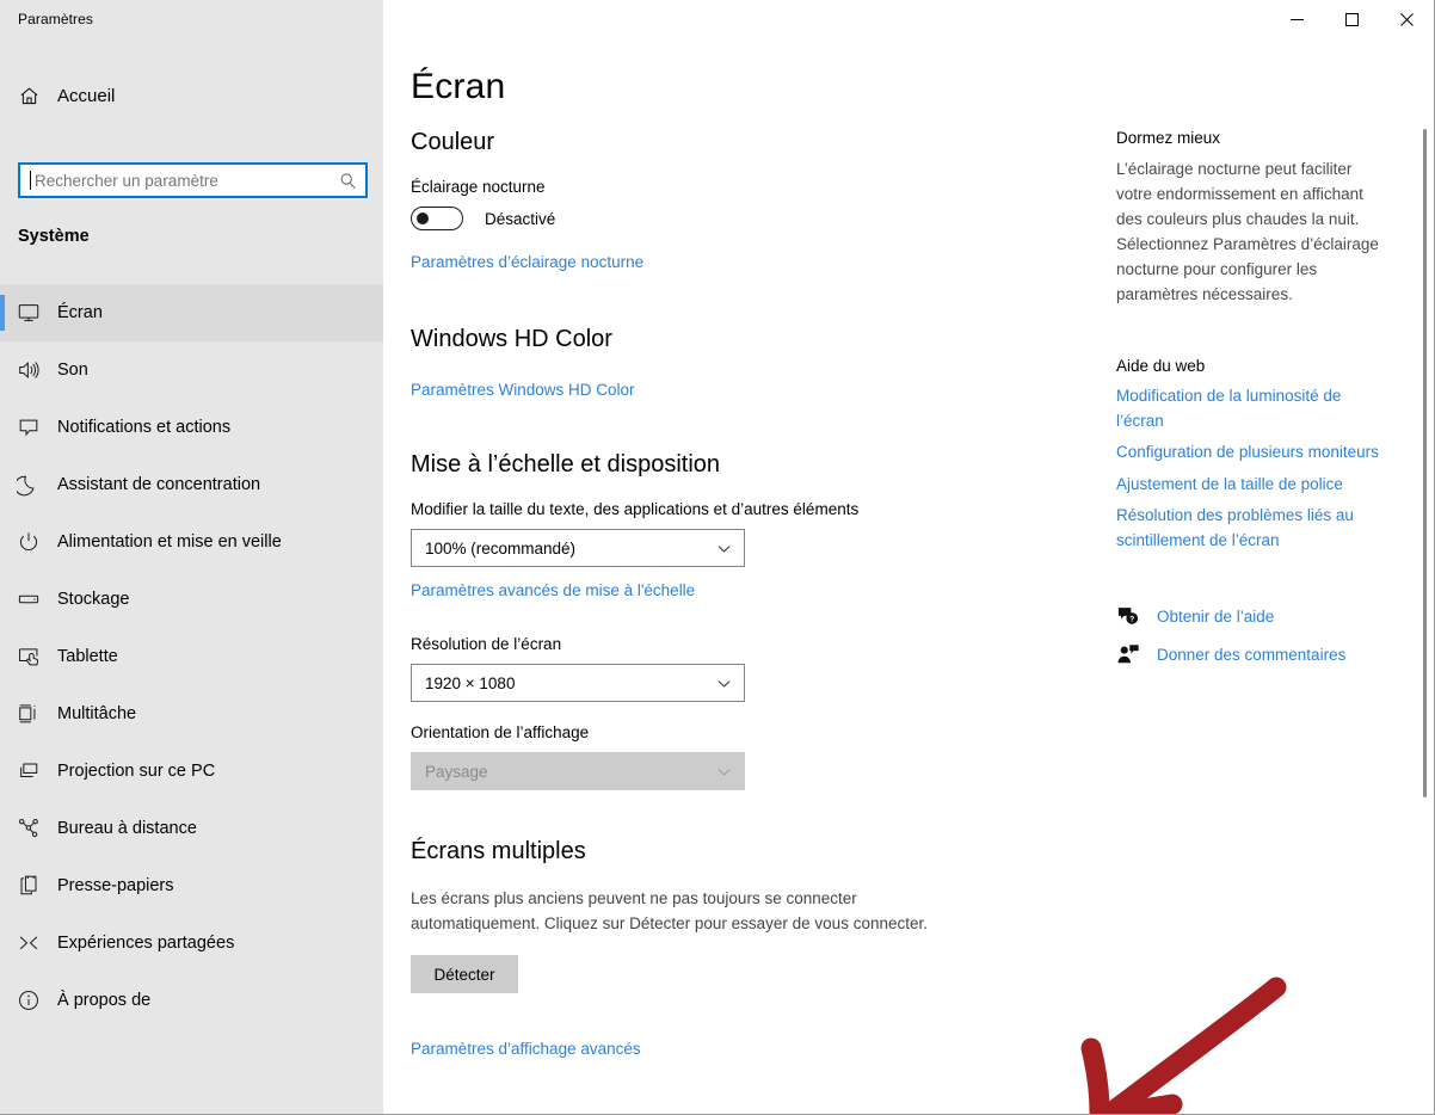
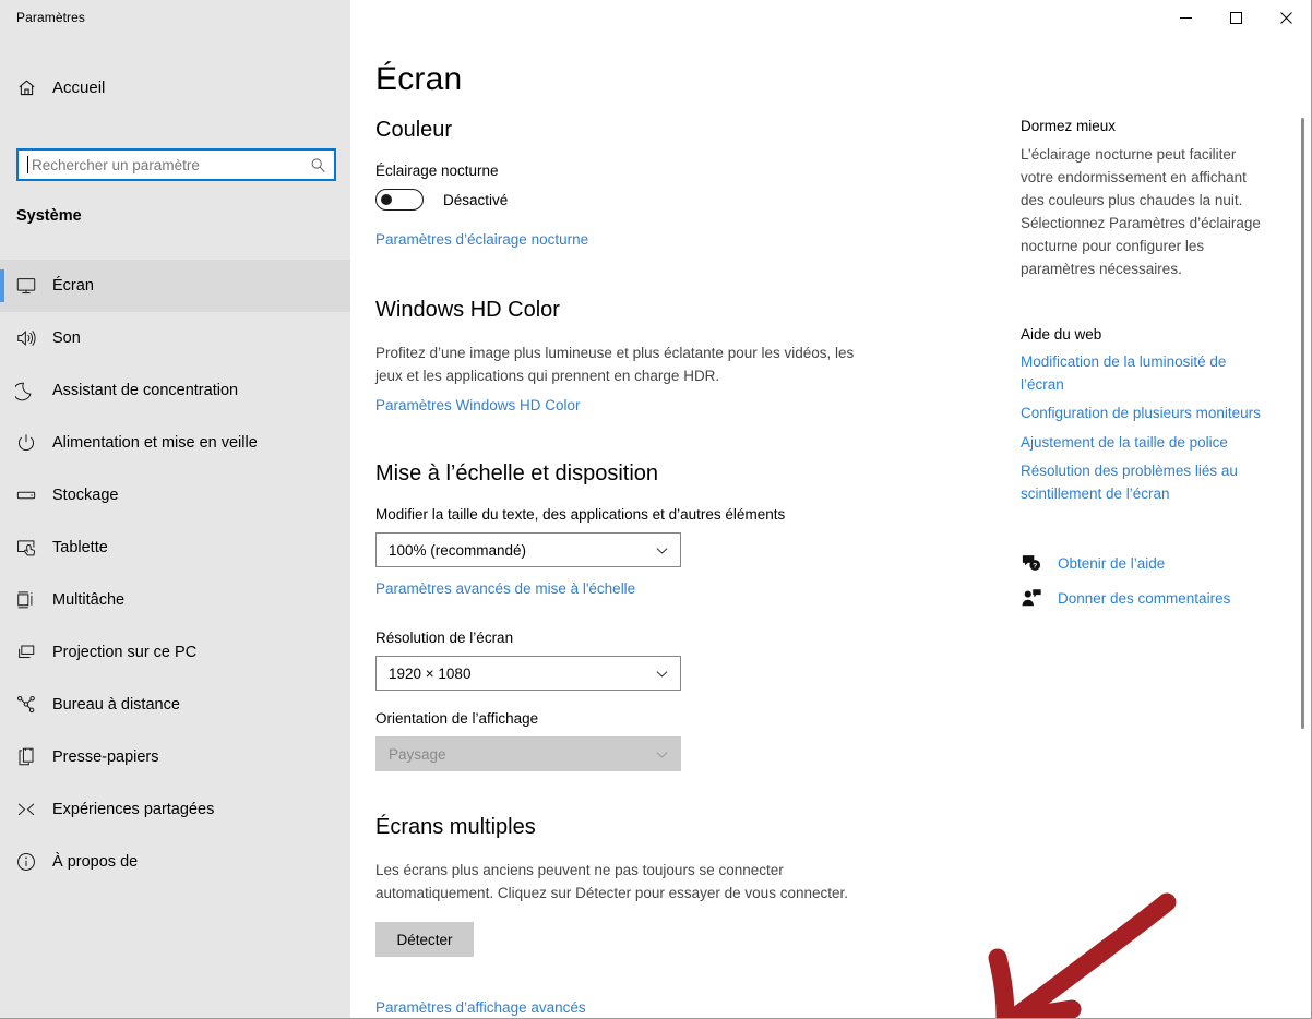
  Paramètres
  Accueil
  Rechercher un paramètre
  Système
  Écran
  Son
- Notifications et actions
  Assistant de concentration
  Alimentation et mise en veille
  Stockage
  Tablette
  Multitâche
  Projection sur ce PC
  Bureau à distance
  Presse-papiers
  Expériences partagées
  À propos de
  Écran
  Couleur
  Éclairage nocturne
  Désactivé
  Paramètres d’éclairage nocturne
  Windows HD Color
+ Profitez d’une image plus lumineuse et plus éclatante pour les vidéos, les jeux et les applications qui prennent en charge HDR.
  Paramètres Windows HD Color
  Mise à l’échelle et disposition
  Modifier la taille du texte, des applications et d’autres éléments
  100% (recommandé)
  Paramètres avancés de mise à l'échelle
  Résolution de l’écran
  1920 × 1080
  Orientation de l’affichage
  Paysage
  Écrans multiples
  Les écrans plus anciens peuvent ne pas toujours se connecter automatiquement. Cliquez sur Détecter pour essayer de vous connecter.
  Détecter Paramètres d’affichage avancés
  Dormez mieux
  L’éclairage nocturne peut faciliter votre endormissement en affichant des couleurs plus chaudes la nuit. Sélectionnez Paramètres d’éclairage nocturne pour configurer les paramètres nécessaires.
  Aide du web
  Modification de la luminosité de l’écran
  Configuration de plusieurs moniteurs
  Ajustement de la taille de police
  Résolution des problèmes liés au scintillement de l’écran
  Obtenir de l’aide
  Donner des commentaires
